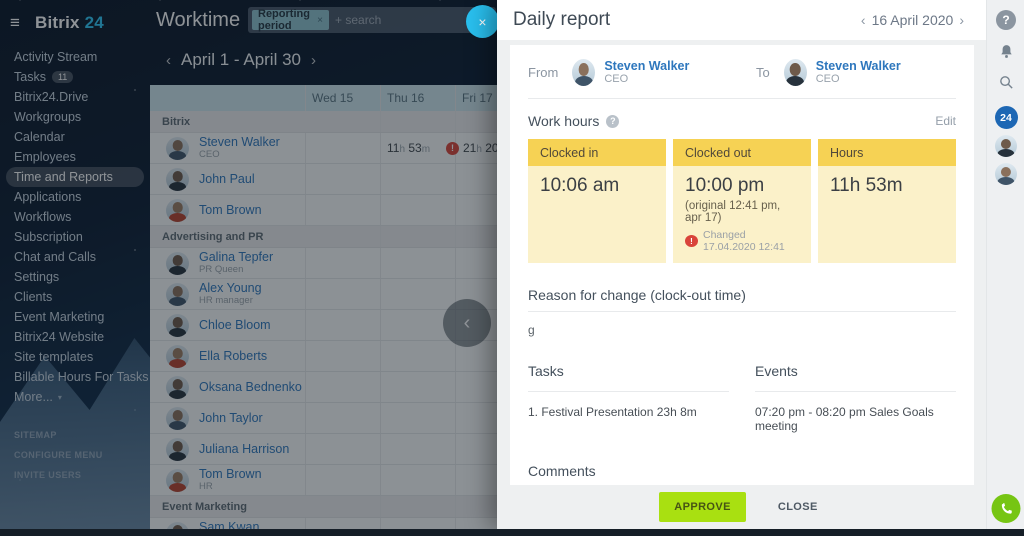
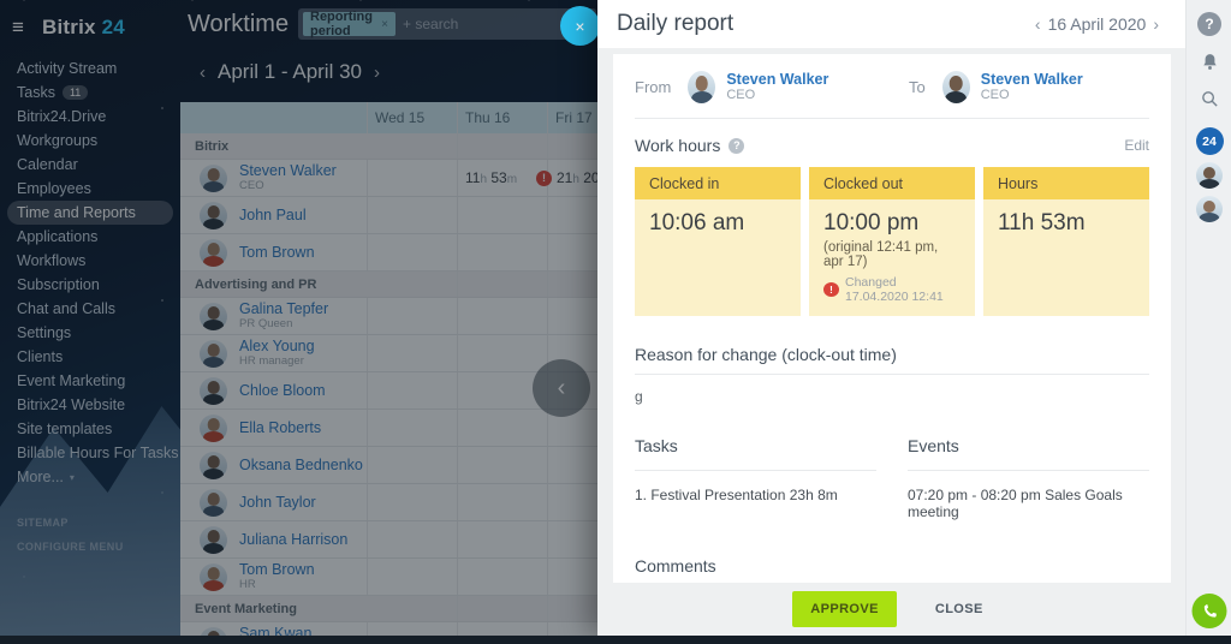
  ≡
  Bitrix 24
  Activity Stream
  Tasks
  11
  Bitrix24.Drive
  Workgroups
  Calendar
  Employees
  Time and Reports
  Applications
  Workflows
  Subscription
  Chat and Calls
  Settings
  Clients
  Event Marketing
  Bitrix24 Website
  Site templates
  Billable Hours For Tasks
  More...
  ▾
  SITEMAP
  CONFIGURE MENU
- INVITE USERS
  Worktime
  Reporting period
  ×
  + search
  ‹
  April 1 - April 30
  ›
  Wed 15
  Thu 16
  Fri 17
  Bitrix
  Steven Walker
  CEO
  11h 53m
  !
  21h 20
  John Paul
  Tom Brown
  Advertising and PR
  Galina Tepfer
  PR Queen
  Alex Young
  HR manager
  Chloe Bloom
  Ella Roberts
  Oksana Bednenko
  John Taylor
  Juliana Harrison
  Tom Brown
  HR
  Event Marketing
  Sam Kwan
  ‹
  ×
  Daily report
  ‹
  16 April 2020
  ›
  From
  Steven Walker
  CEO
  To
  Steven Walker
  CEO
  Work hours
  ?
  Edit
  Clocked in
  10:06 am
  Clocked out
  10:00 pm
  (original 12:41 pm, apr 17)
  !
  Changed 17.04.2020 12:41
  Hours
  11h 53m
  Reason for change (clock-out time)
  g
  Tasks
  1. Festival Presentation 23h 8m
  Events
  07:20 pm - 08:20 pm Sales Goals meeting
  Comments
  APPROVE
  CLOSE
  ?
  24
